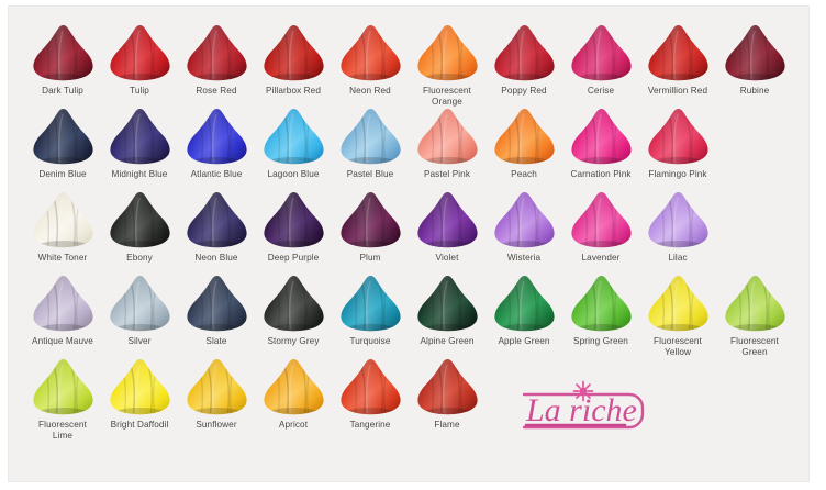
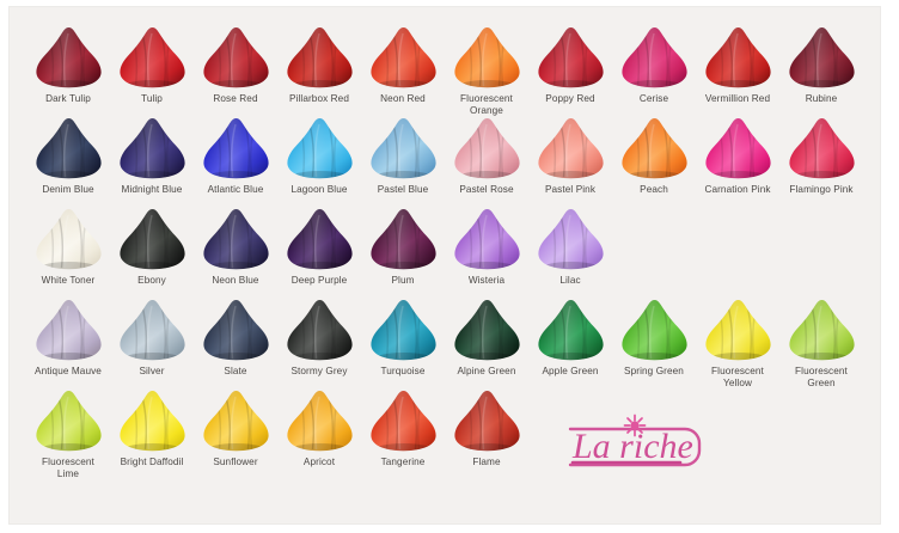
  Dark Tulip
  Tulip
  Rose Red
  Pillarbox Red
  Neon Red
  Fluorescent Orange
  Poppy Red
  Cerise
  Vermillion Red
  Rubine
  Denim Blue
  Midnight Blue
  Atlantic Blue
  Lagoon Blue
  Pastel Blue
+ Pastel Rose
  Pastel Pink
  Peach
  Carnation Pink
  Flamingo Pink
  White Toner
  Ebony
  Neon Blue
  Deep Purple
  Plum
- Violet
  Wisteria
- Lavender
  Lilac
  Antique Mauve
  Silver
  Slate
  Stormy Grey
  Turquoise
  Alpine Green
  Apple Green
  Spring Green
  Fluorescent
  Yellow
  Fluorescent
  Green
  Fluorescent
  Lime
  Bright Daffodil
  Sunflower
  Apricot
  Tangerine
  Flame
  La riche
